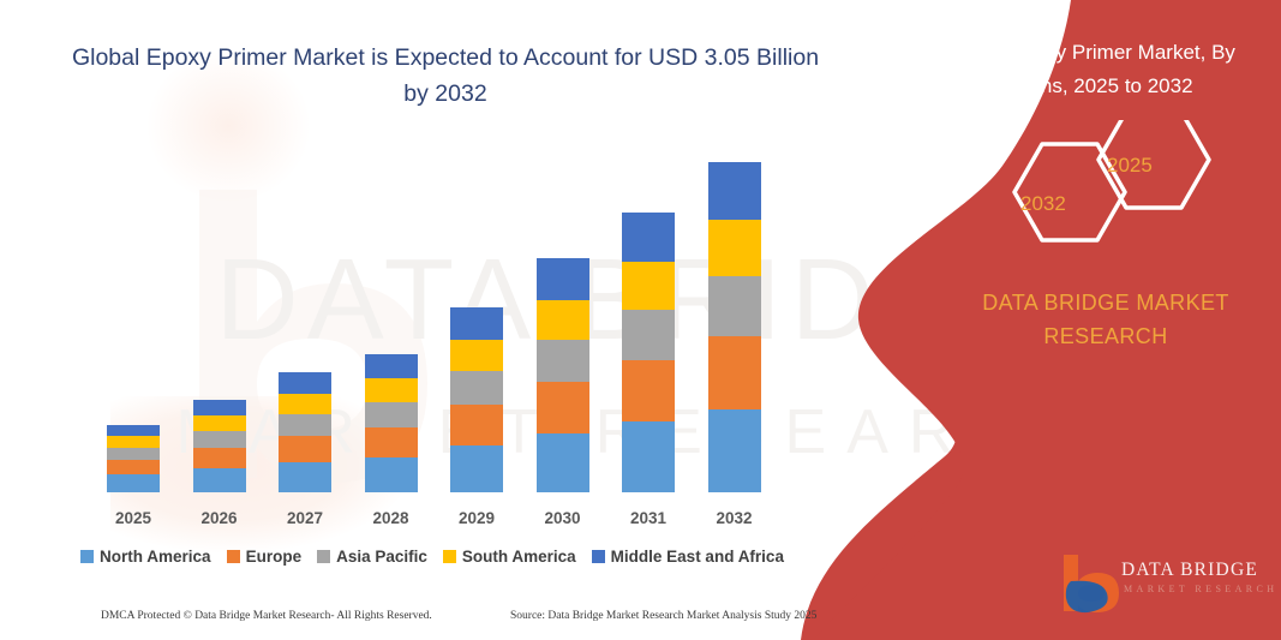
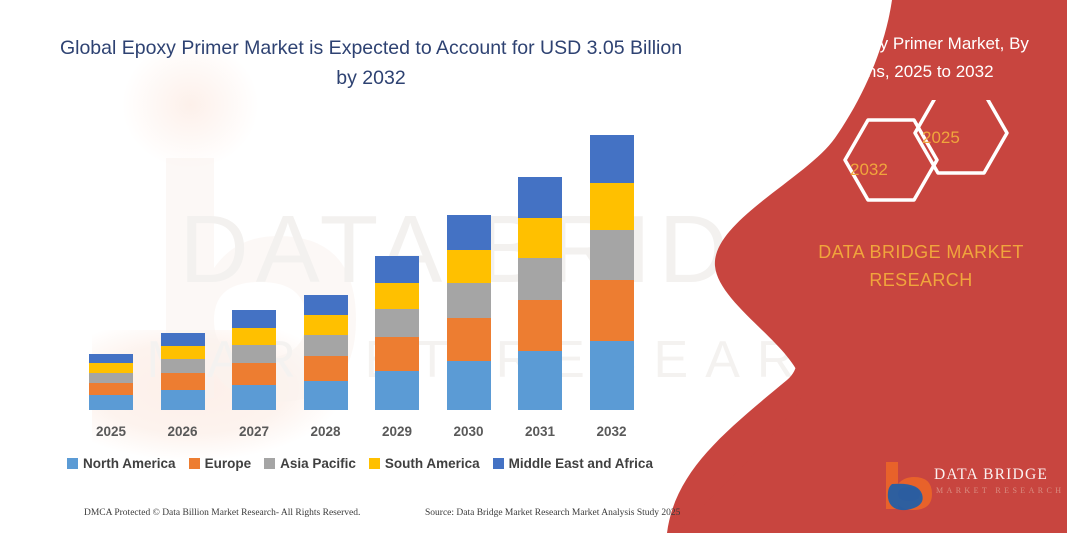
  DATA BRID
  Global Epoxy Primer Market, By Regions, 2025 to 2032
  2025
  2032
  DATA BRIDGE MARKET RESEARCH
  DATA BRIDGE
  MARKET RESEARCH
  Global Epoxy Primer Market is Expected to Account for USD 3.05 Billion by 2032
  2025
  2026
  2027
  2028
  2029
  2030
  2031
  2032
  North America
  Europe
  Asia Pacific
  South America
  Middle East and Africa
- DMCA Protected © Data Bridge Market Research- All Rights Reserved.
+ DMCA Protected © Data Billion Market Research- All Rights Reserved.
  Source: Data Bridge Market Research Market Analysis Study 2025
